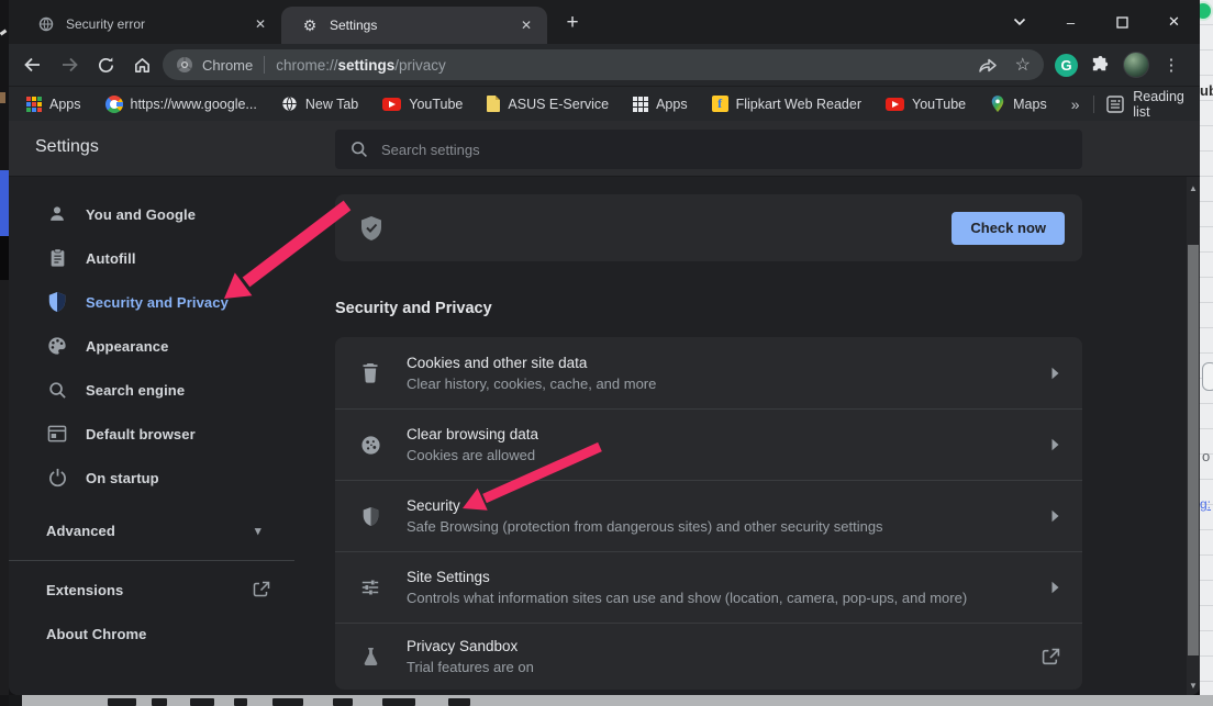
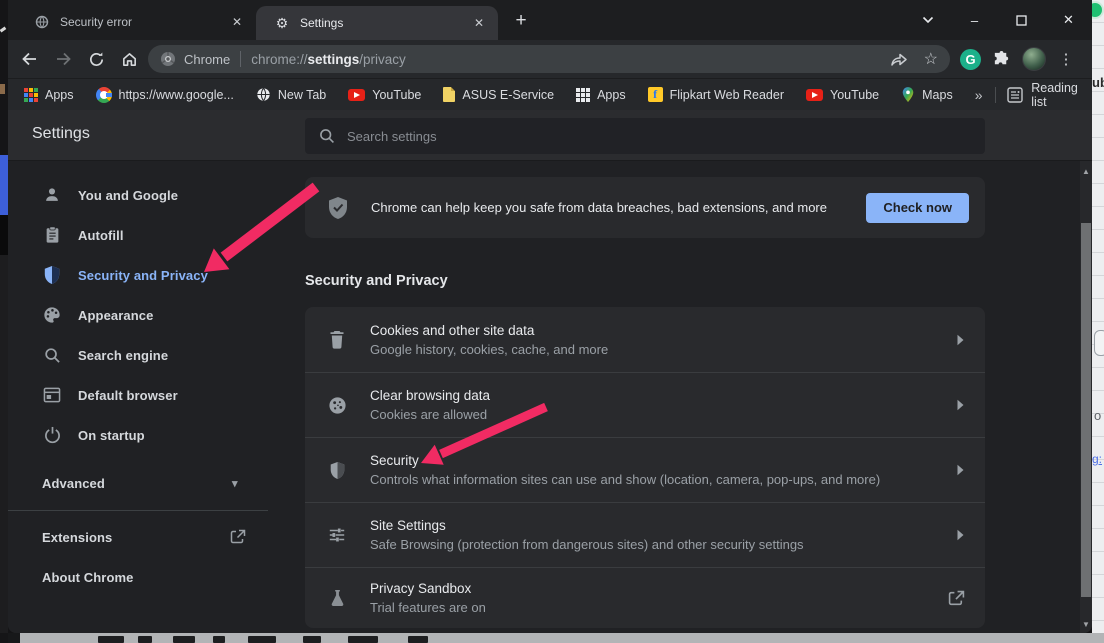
  o
  g:
  Security error
  ✕
  ⚙
  Settings
  ✕
  +
  –
  ✕
  Chrome
  chrome://settings/privacy
  ☆
  G
  ⋮
  Apps
  https://www.google...
  New Tab
  YouTube
  ASUS E-Service
  Apps
  f
  Flipkart Web Reader
  YouTube
  Maps
  »
  Reading list
  Settings
  Search settings
  You and Google
  Autofill
  Security and Privacy
  Appearance
  Search engine
  Default browser
  On startup
  Advanced
  ▾
  Extensions
  About Chrome
+ Chrome can help keep you safe from data breaches, bad extensions, and more
  Check now
  Security and Privacy
  Cookies and other site data
- Clear history, cookies, cache, and more
+ Google history, cookies, cache, and more
  Clear browsing data
  Cookies are allowed
  Security
- Safe Browsing (protection from dangerous sites) and other security settings
+ Controls what information sites can use and show (location, camera, pop-ups, and more)
  Site Settings
- Controls what information sites can use and show (location, camera, pop-ups, and more)
+ Safe Browsing (protection from dangerous sites) and other security settings
  Privacy Sandbox
  Trial features are on
  ▲
  ▼
